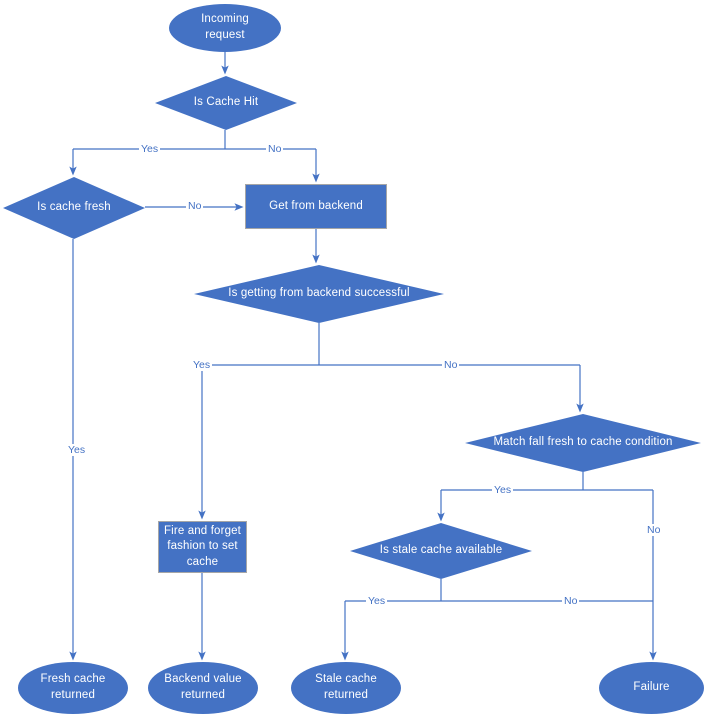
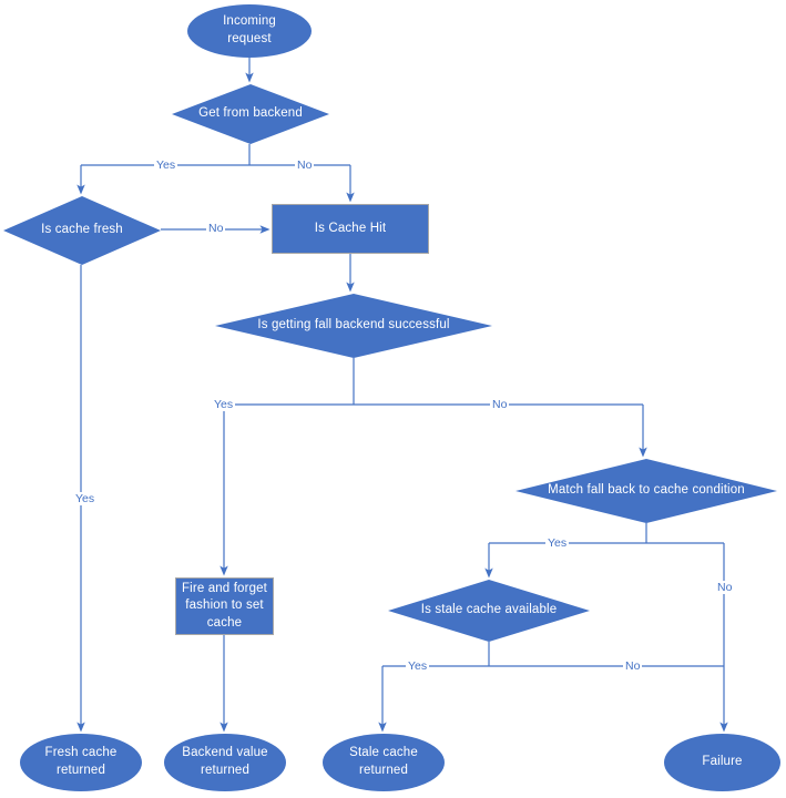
  Incoming
  request
- Is Cache Hit
+ Get from backend
  Is cache fresh
- Get from backend
+ Is Cache Hit
- Is getting from backend successful
+ Is getting fall backend successful
- Match fall fresh to cache condition
+ Match fall back to cache condition
  Is stale cache available
  Fire and forget
  fashion to set
  cache
  Fresh cache
  returned
  Backend value
  returned
  Stale cache
  returned
  Failure
  Yes
  No
  No
  Yes
  Yes
  No
  Yes
  No
  Yes
  No
